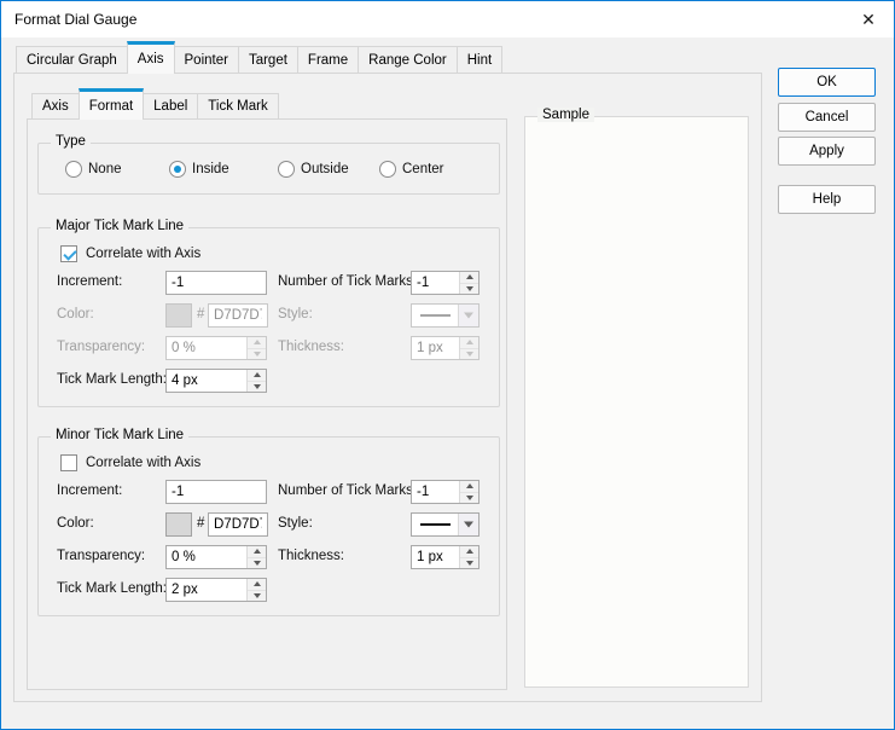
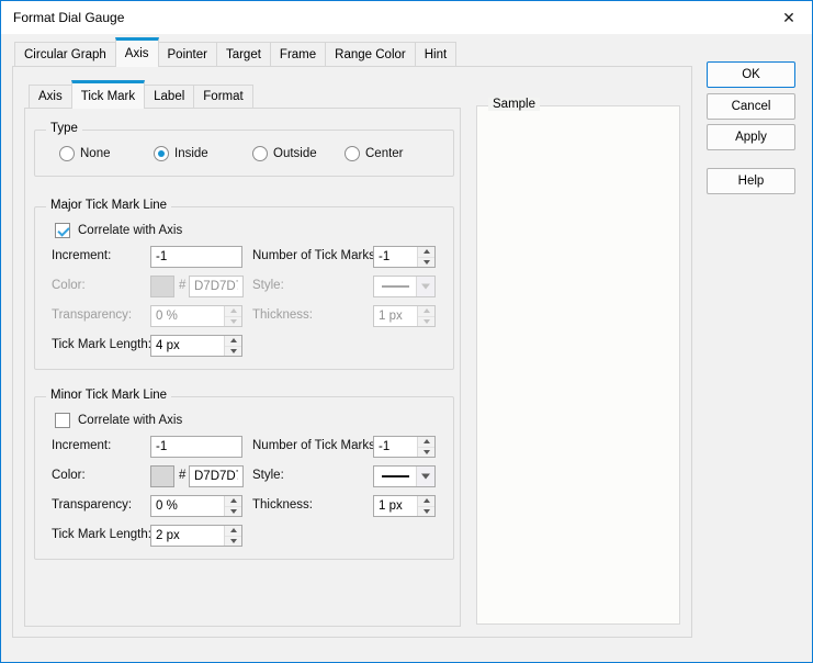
  Format Dial Gauge
  ✕
  Circular Graph
  Axis
  Pointer
  Target
  Frame
  Range Color
  Hint
  Axis
- Format
+ Tick Mark
  Label
- Tick Mark
+ Format
  Type
  None
  Inside
  Outside
  Center
  Major Tick Mark Line
  Correlate with Axis
  Increment:
  -1
  Number of Tick Marks
  -1
  Color:
  #
  D7D7D
  Style:
  Transparency:
  0 %
  Thickness:
  1 px
  Tick Mark Length
  4 px
  Minor Tick Mark Line
  Correlate with Axis
  Increment:
  -1
  Number of Tick Marks
  -1
  Color:
  #
  D7D7D
  Style:
  Transparency:
  0 %
  Thickness:
  1 px
  Tick Mark Length
  2 px
  Sample
  OK
  Cancel
  Apply
  Help
